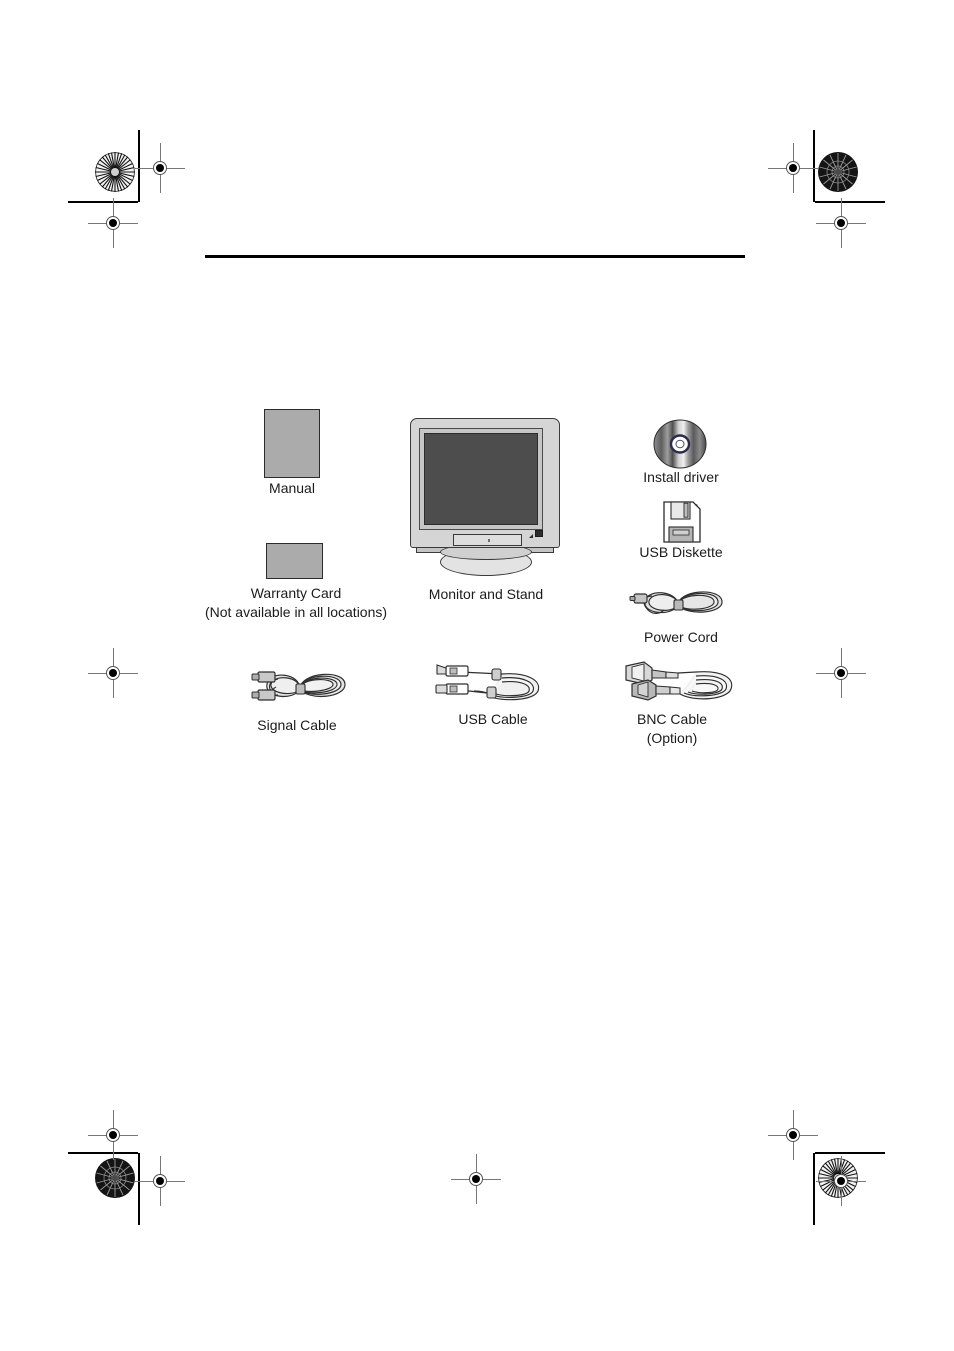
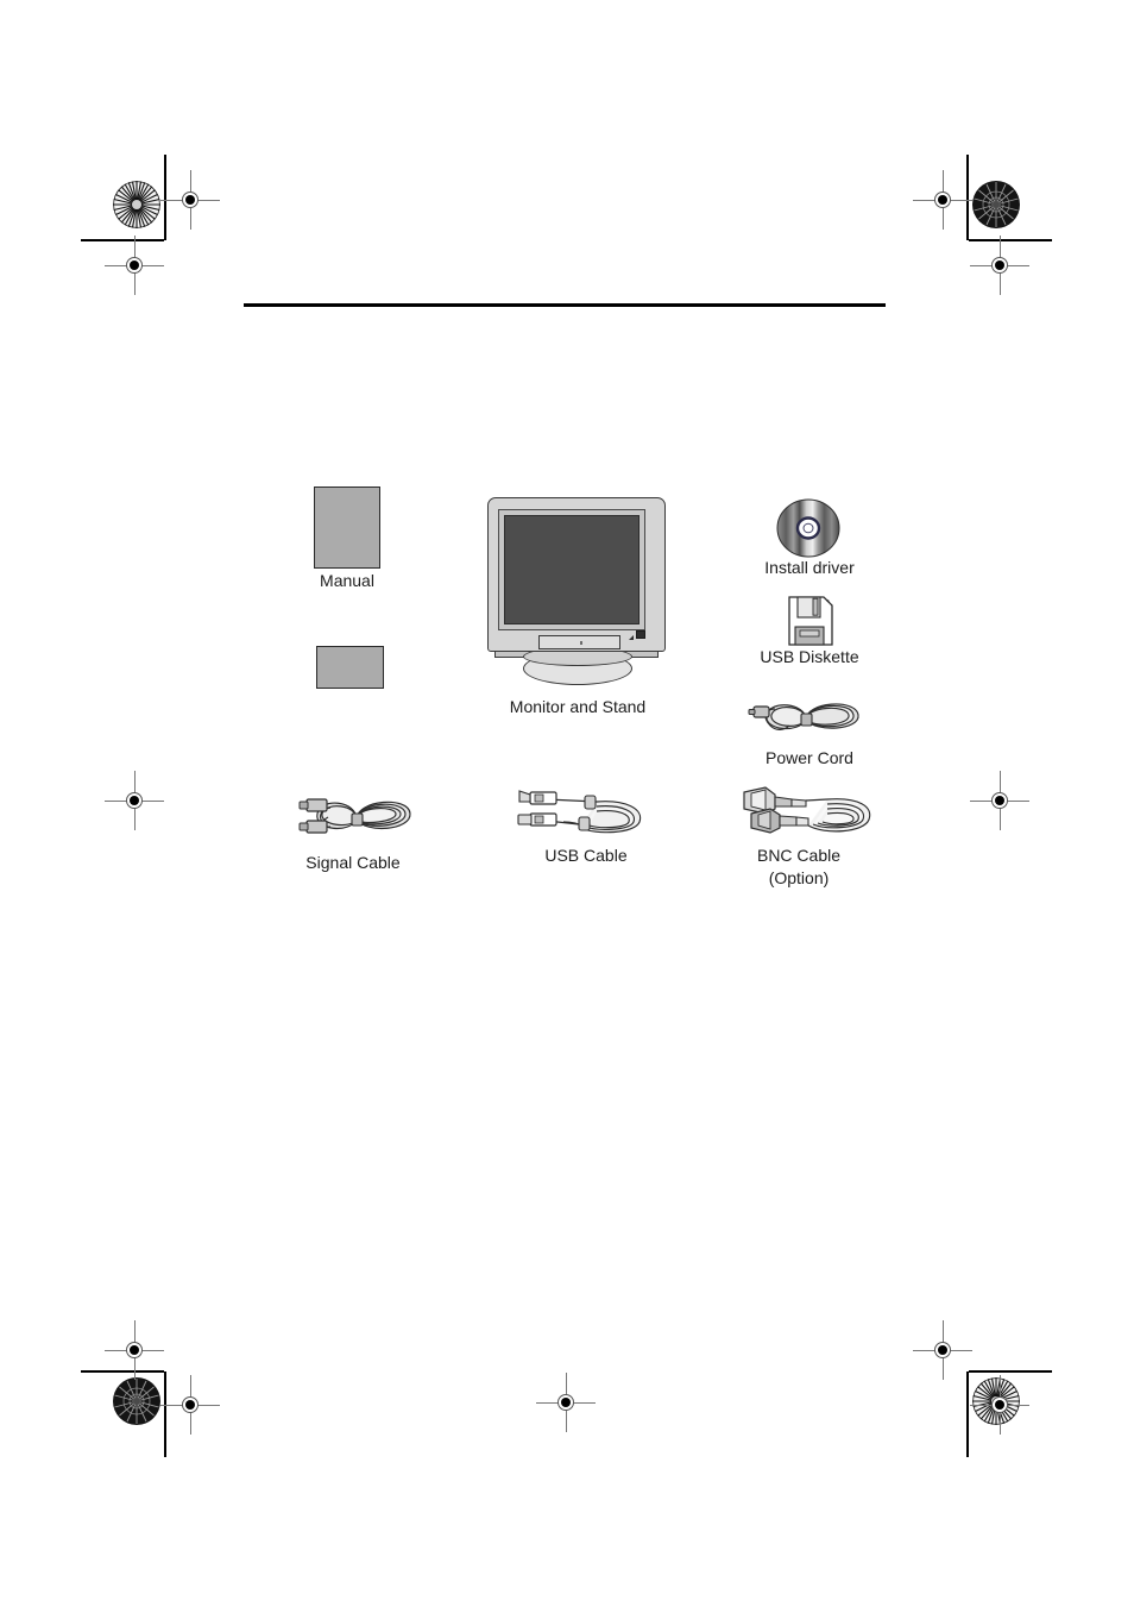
  Manual
- Warranty Card
- (Not available in all locations)
  Monitor and Stand
  Install driver
  USB Diskette
  Power Cord
  Signal Cable
  USB Cable
  BNC Cable
  (Option)
